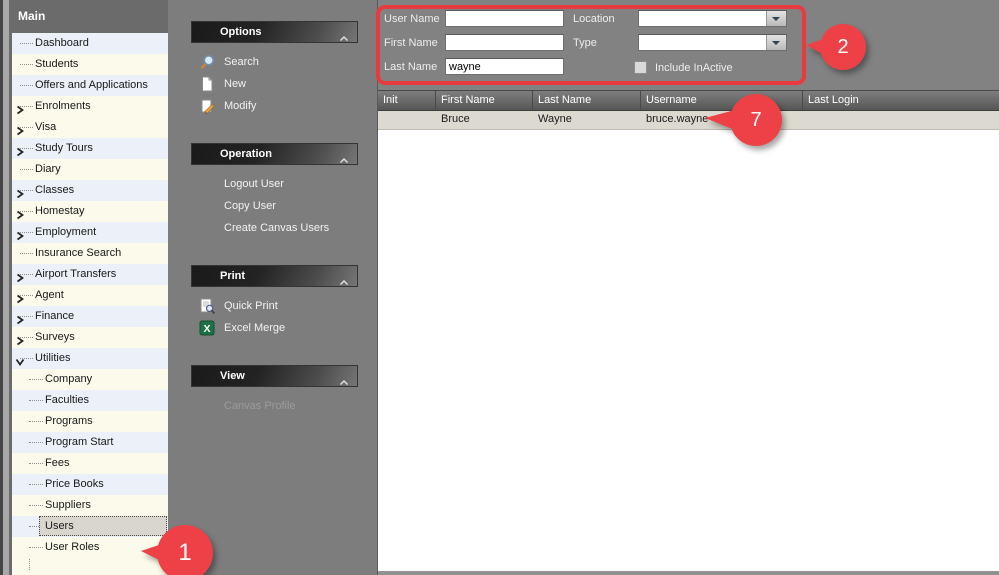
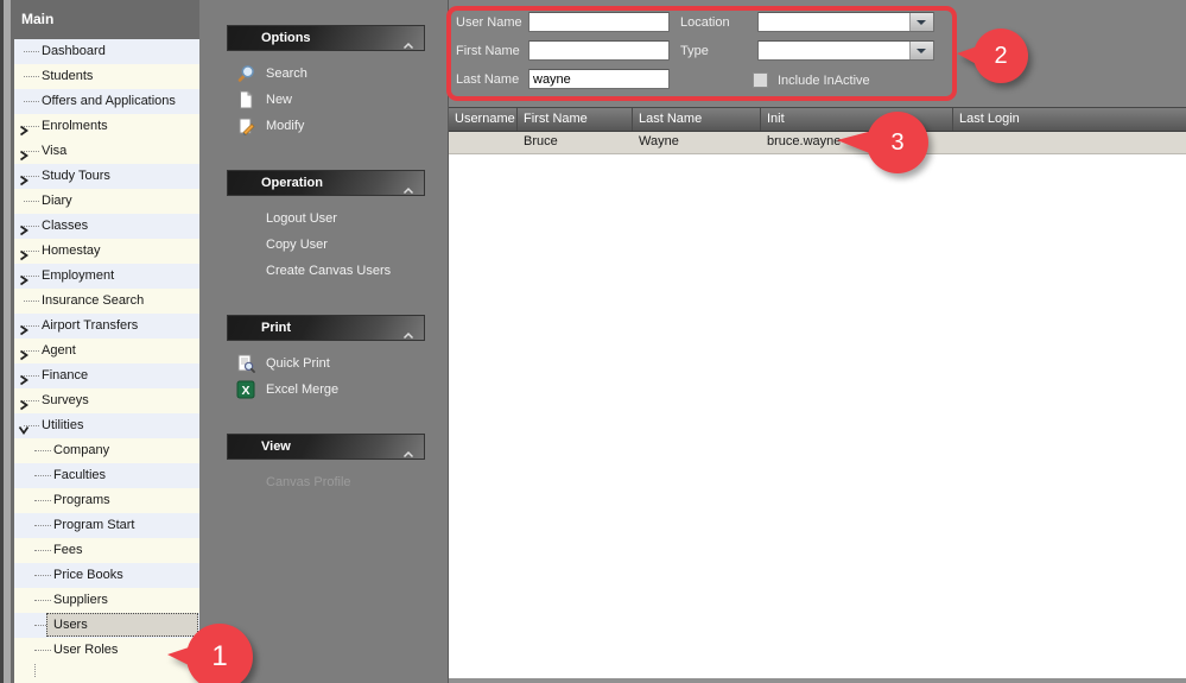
  Main
  Dashboard
  Students
  Offers and Applications
  Enrolments
  Visa
  Study Tours
  Diary
  Classes
  Homestay
  Employment
  Insurance Search
  Airport Transfers
  Agent
  Finance
  Surveys
  Utilities
  Company
  Faculties
  Programs
  Program Start
  Fees
  Price Books
  Suppliers
  Users
  User Roles
  Options
  Search
  New
  Modify
  Operation
  Logout User
  Copy User
  Create Canvas Users
  Print
  Quick Print
  X
  Excel Merge
  View
  Canvas Profile
  User Name
  First Name
  Last Name
  wayne
  Location
  Type
  Include InActive
- Init
+ Username
  First Name
  Last Name
- Username
+ Init
  Last Login
  Bruce
  Wayne
  bruce.wayne
  1
  2
- 7
+ 3
